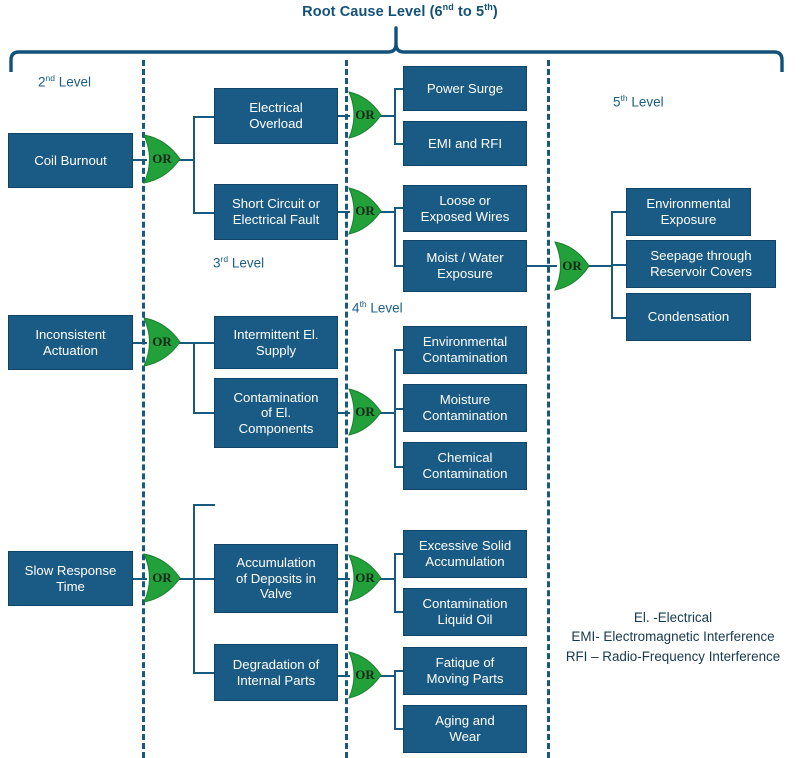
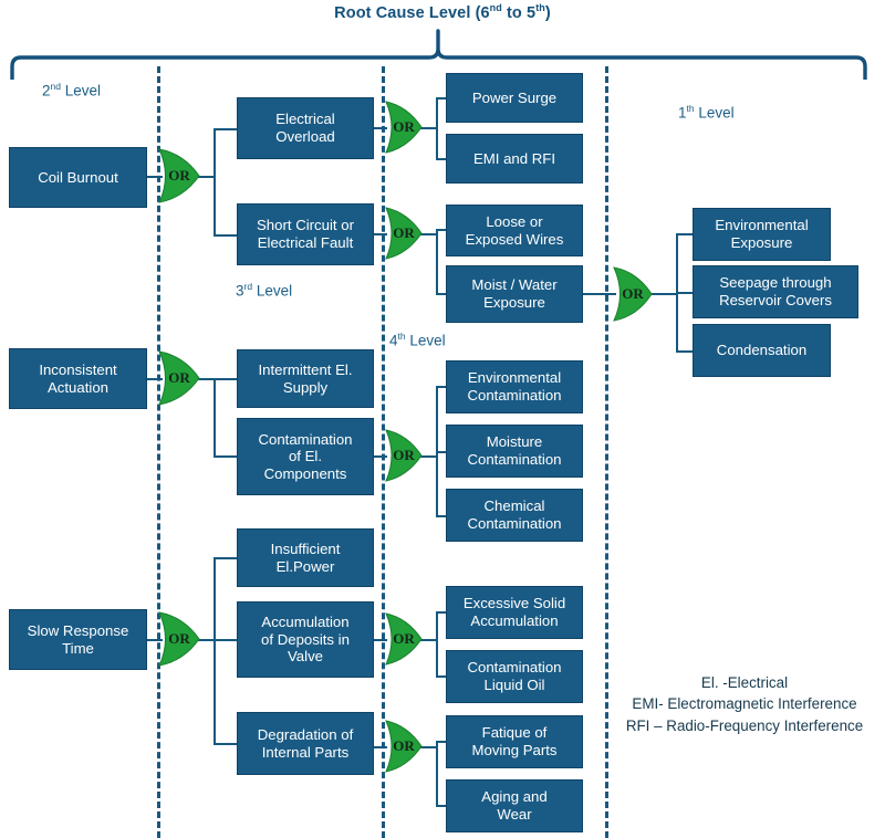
  Root Cause Level (6nd to 5th)
  2nd Level
  3rd Level
  4th Level
- 5th Level
+ 1th Level
  Coil Burnout
  Inconsistent
  Actuation
  Slow Response
  Time
  Electrical
  Overload
  Short Circuit or
  Electrical Fault
  Intermittent El.
  Supply
  Contamination
  of El.
  Components
+ Insufficient
+ El.Power
  Accumulation
  of Deposits in
  Valve
  Degradation of
  Internal Parts
  Power Surge
  EMI and RFI
  Loose or
  Exposed Wires
  Moist / Water
  Exposure
  Environmental
  Contamination
  Moisture
  Contamination
  Chemical
  Contamination
  Excessive Solid
  Accumulation
  Contamination
  Liquid Oil
  Fatique of
  Moving Parts
  Aging and
  Wear
  Environmental
  Exposure
  Seepage through
  Reservoir Covers
  Condensation
  OR
  OR
  OR
  OR
  OR
  OR
  OR
  OR
  OR
  El. -Electrical
  EMI- Electromagnetic Interference
  RFI – Radio-Frequency Interference
